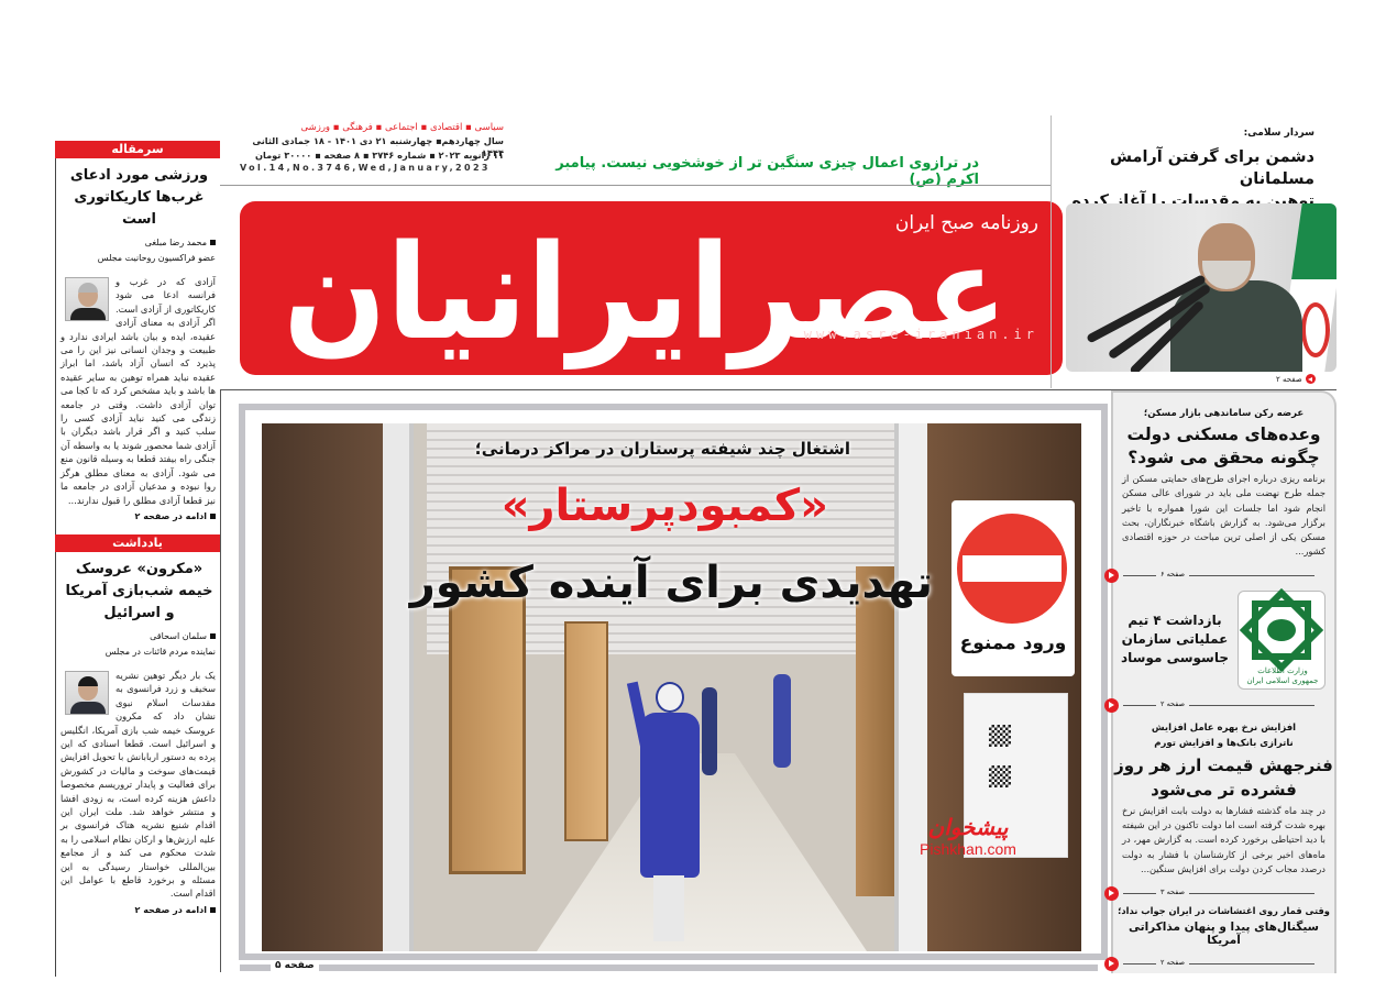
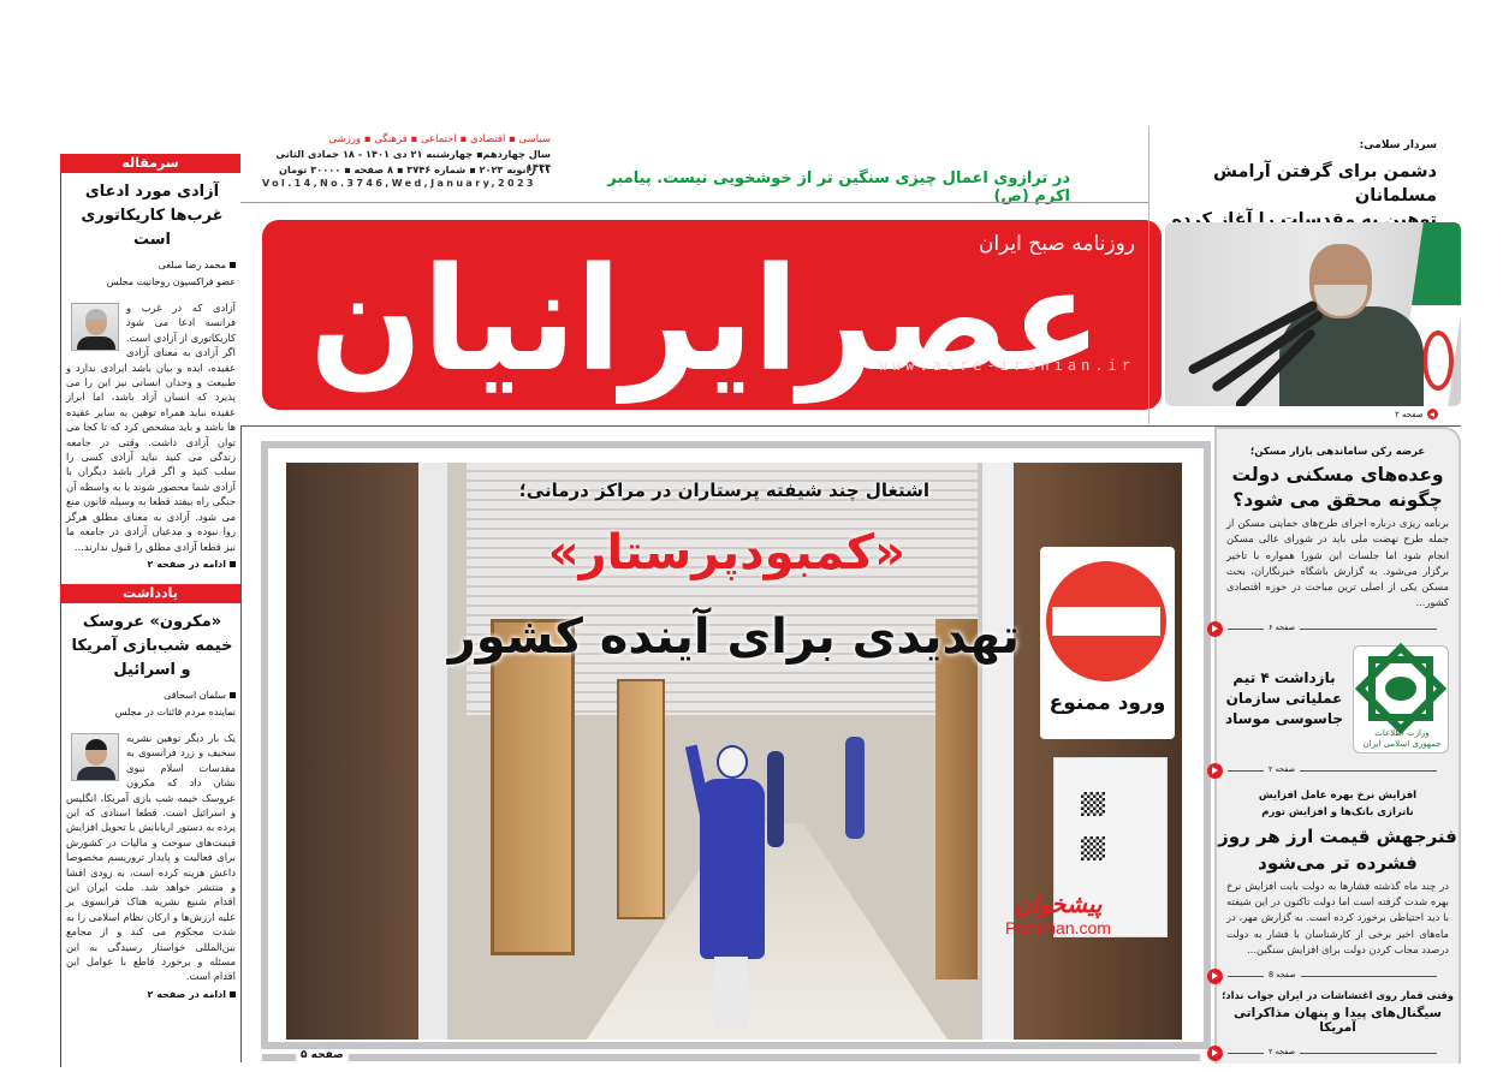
  سرمقاله
- ورزشی مورد ادعای غرب‌ها کاریکاتوری است
+ آزادی مورد ادعای غرب‌ها کاریکاتوری است
  محمد رضا مبلغی
  عضو فراکسیون روحانیت مجلس
  آزادی که در غرب و فرانسه ادعا می شود کاریکاتوری از آزادی است. اگر آزادی به معنای آزادی عقیده، ایده و بیان باشد ایرادی ندارد و طبیعت و وجدان انسانی نیز این را می پذیرد که انسان آزاد باشد، اما ابراز عقیده نباید همراه توهین به سایر عقیده ها باشد و باید مشخص کرد که تا کجا می توان آزادی داشت. وقتی در جامعه زندگی می کنید نباید آزادی کسی را سلب کنید و اگر قرار باشد دیگران با آزادی شما محصور شوند یا به واسطه آن جنگی راه بیفتد قطعا به وسیله قانون منع می شود. آزادی به معنای مطلق هرگز روا نبوده و مدعیان آزادی در جامعه ما نیز قطعا آزادی مطلق را قبول ندارند...
  ادامه در صفحه ۲
  یادداشت
  «مکرون» عروسک خیمه شب‌بازی آمریکا و اسرائیل
  سلمان اسحاقی
  نماینده مردم قائنات در مجلس
  یک بار دیگر توهین نشریه سخیف و زرد فرانسوی به مقدسات اسلام نبوی نشان داد که مکرون عروسک خیمه شب بازی آمریکا، انگلیس و اسرائیل است. قطعا اسنادی که این پرده به دستور اربابانش با تحویل افزایش قیمت‌های سوخت و مالیات در کشورش برای فعالیت و پایدار تروریسم مخصوصا داعش هزینه کرده است، به زودی افشا و منتشر خواهد شد. ملت ایران این اقدام شنیع نشریه هتاک فرانسوی بر علیه ارزش‌ها و ارکان نظام اسلامی را به شدت محکوم می کند و از مجامع بین‌المللی خواستار رسیدگی به این مسئله و برخورد قاطع با عوامل این اقدام است.
  ادامه در صفحه ۲
  سیاسی ▪ اقتصادی ▪ اجتماعی ▪ فرهنگی ▪ ورزشی
  سال چهاردهم▪ چهارشنبه ۲۱ دی ۱۴۰۱ - ۱۸ جمادی الثانی ۱۴۴۴
  ۱۱ ژانویه ۲۰۲۳ ▪ شماره ۳۷۴۶ ▪ ۸ صفحه ▪ ۳۰۰۰۰ تومان
  Vol.14,No.3746,Wed,January,2023
  در ترازوی اعمال چیزی سنگین تر از خوشخویی نیست. پیامبر اکرم (ص)
  روزنامه صبح ایران
  عصرایرانیان
  www.asre-iranian.ir
  سردار سلامی:
  دشمن برای گرفتن آرامش مسلمانان
  توهین به مقدسات را آغاز کرده
  صفحه ۲
  ورود ممنوع
  اشتغال چند شیفته پرستاران در مراکز درمانی؛
  «کمبودپرستار»
  تهدیدی برای آینده کشور
  پیشخوان
  Pishkhan.com
  صفحه ۵
  عرضه رکن ساماندهی بازار مسکن؛
  وعده‌های مسکنی دولت چگونه محقق می شود؟
  برنامه ریزی درباره اجرای طرح‌های حمایتی مسکن از جمله طرح نهضت ملی باید در شورای عالی مسکن انجام شود اما جلسات این شورا همواره با تاخیر برگزار می‌شود. به گزارش باشگاه خبرنگاران، بحث مسکن یکی از اصلی ترین مباحث در حوزه اقتصادی کشور...
  صفحه ۶
  وزارت اطلاعات
  جمهوری اسلامی ایران
  بازداشت ۴ تیم عملیاتی سازمان جاسوسی موساد
  صفحه ۲
  افزایش نرخ بهره عامل افزایش
  ناترازی بانک‌ها و افزایش تورم
  فنرجهش قیمت ارز هر روز فشرده تر می‌شود
  در چند ماه گذشته فشارها به دولت بابت افزایش نرخ بهره شدت گرفته است اما دولت تاکنون در این شیفته با دید احتیاطی برخورد کرده است. به گزارش مهر، در ماه‌های اخیر برخی از کارشناسان با فشار به دولت درصدد مجاب کردن دولت برای افزایش سنگین...
- صفحه ۳
+ صفحه 8
  وقتی قمار روی اغتشاشات در ایران جواب نداد؛
  سیگنال‌های پیدا و پنهان مذاکراتی آمریکا
  صفحه ۲
